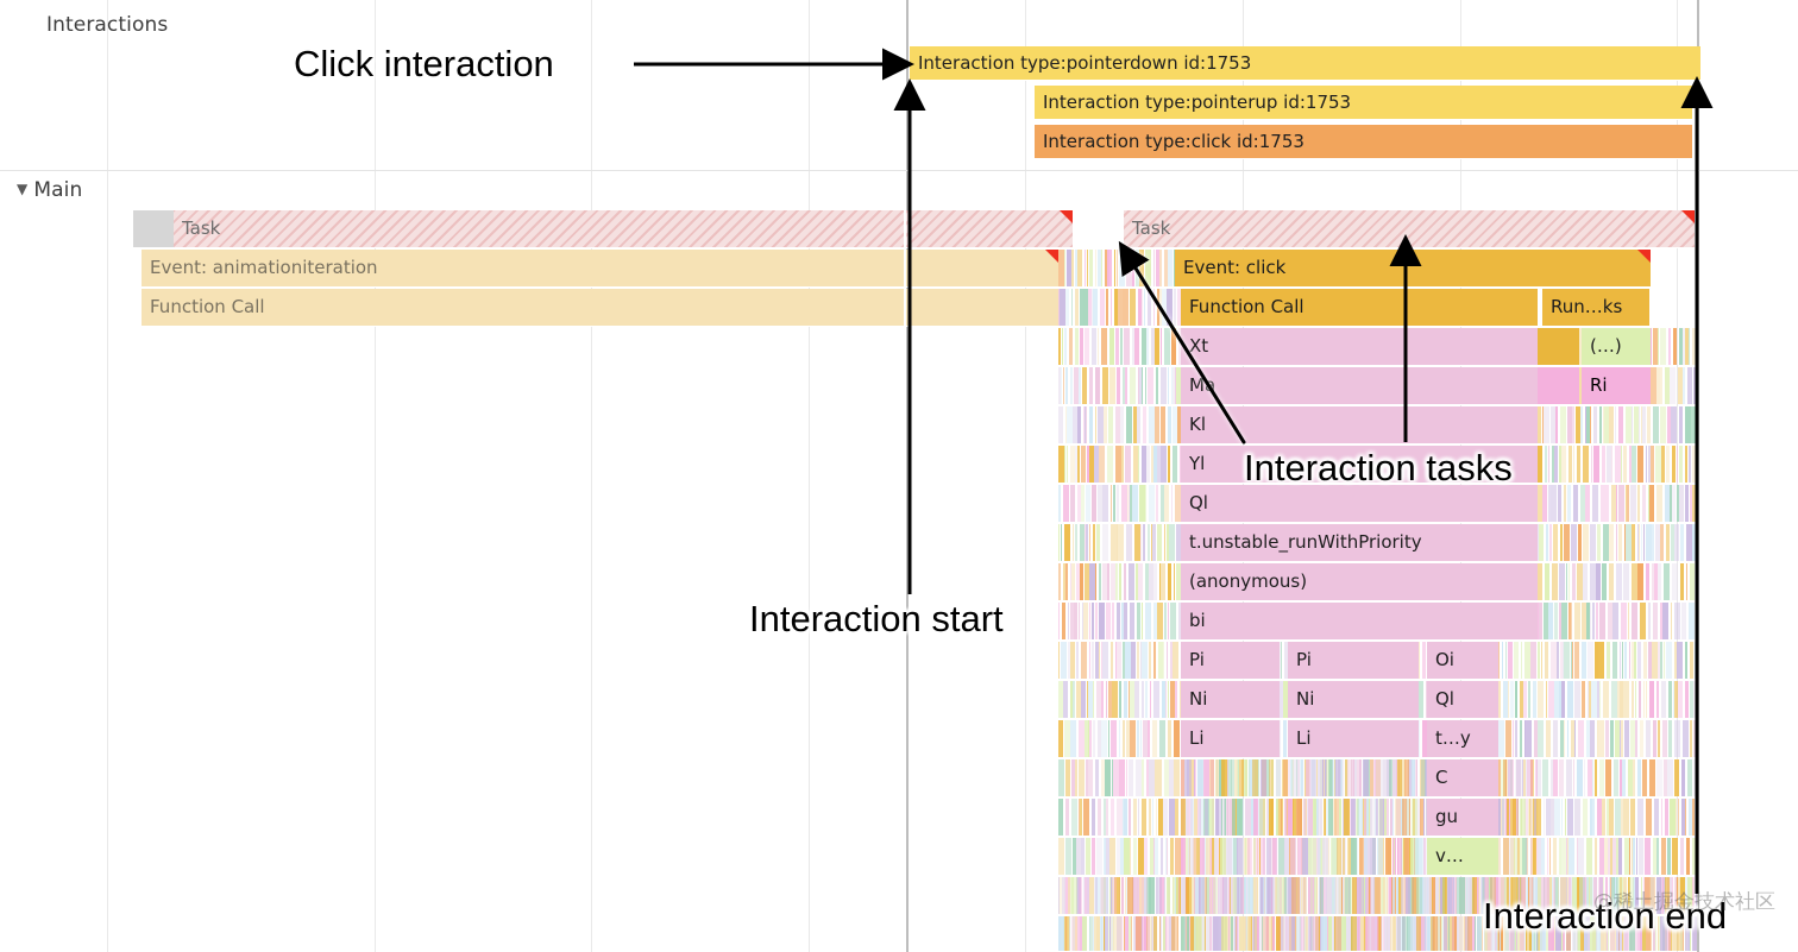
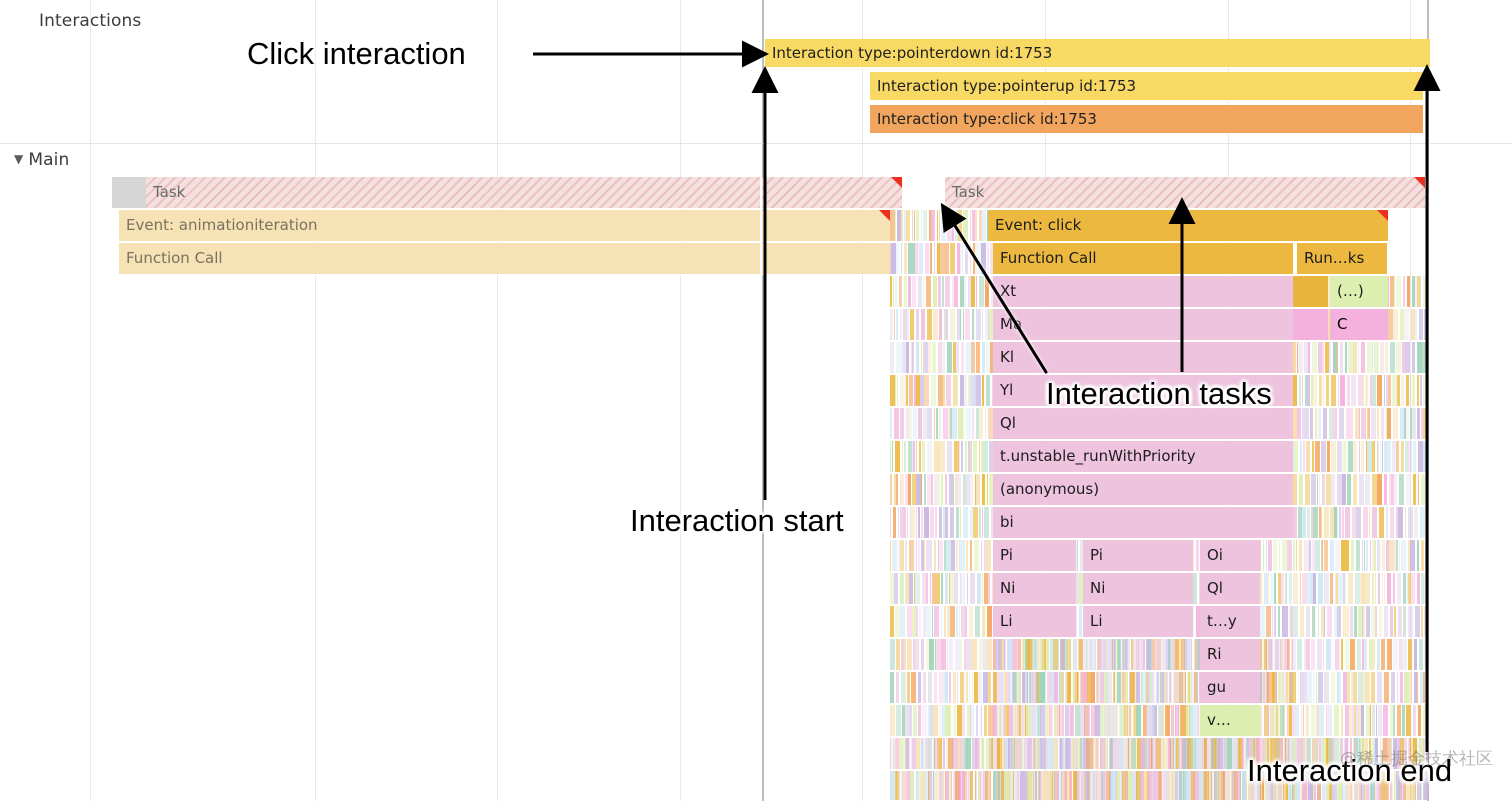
  Interactions
  Interaction type:pointerdown id:1753
  Interaction type:pointerup id:1753
  Interaction type:click id:1753
  ▼ Main
  Task
  Task
  Event: animationiteration
  Event: click
  Function Call
  Function Call
  Run…ks
  Xt
  (…)
- Ri
+ C
  Kl
  Yl
  Ql
  t.unstable_runWithPriority
  (anonymous)
  bi
  Pi
  Pi
  Oi
  Ni
  Ni
  Ql
  Li
  Li
  t…y
- C
+ Ri
  gu
  v…
  Click interaction
  Interaction tasks
  Interaction start
  Interaction end
  @稀土掘金技术社区
